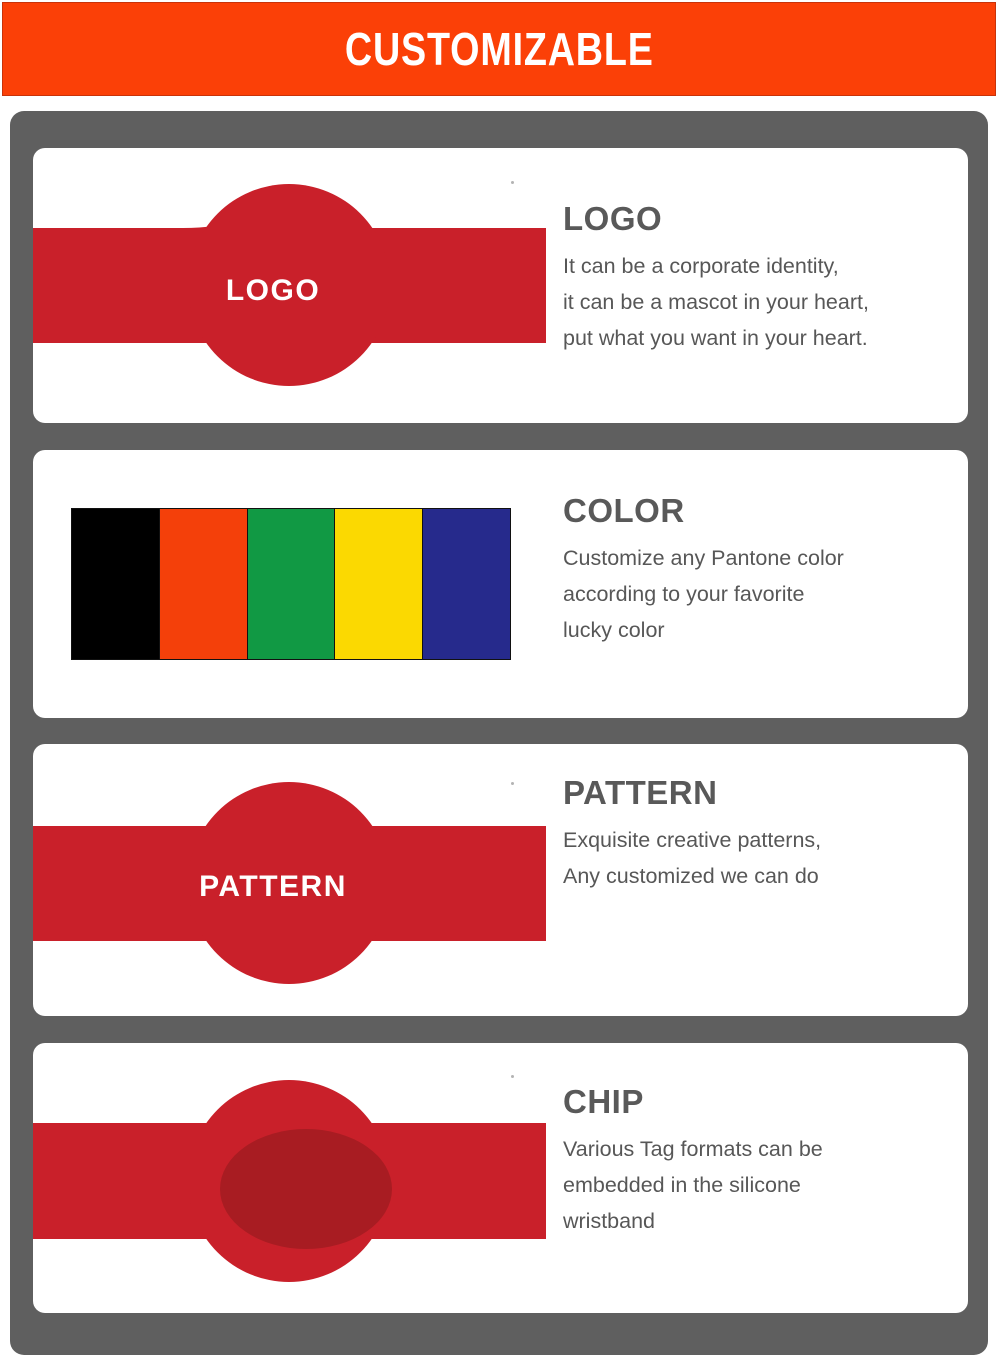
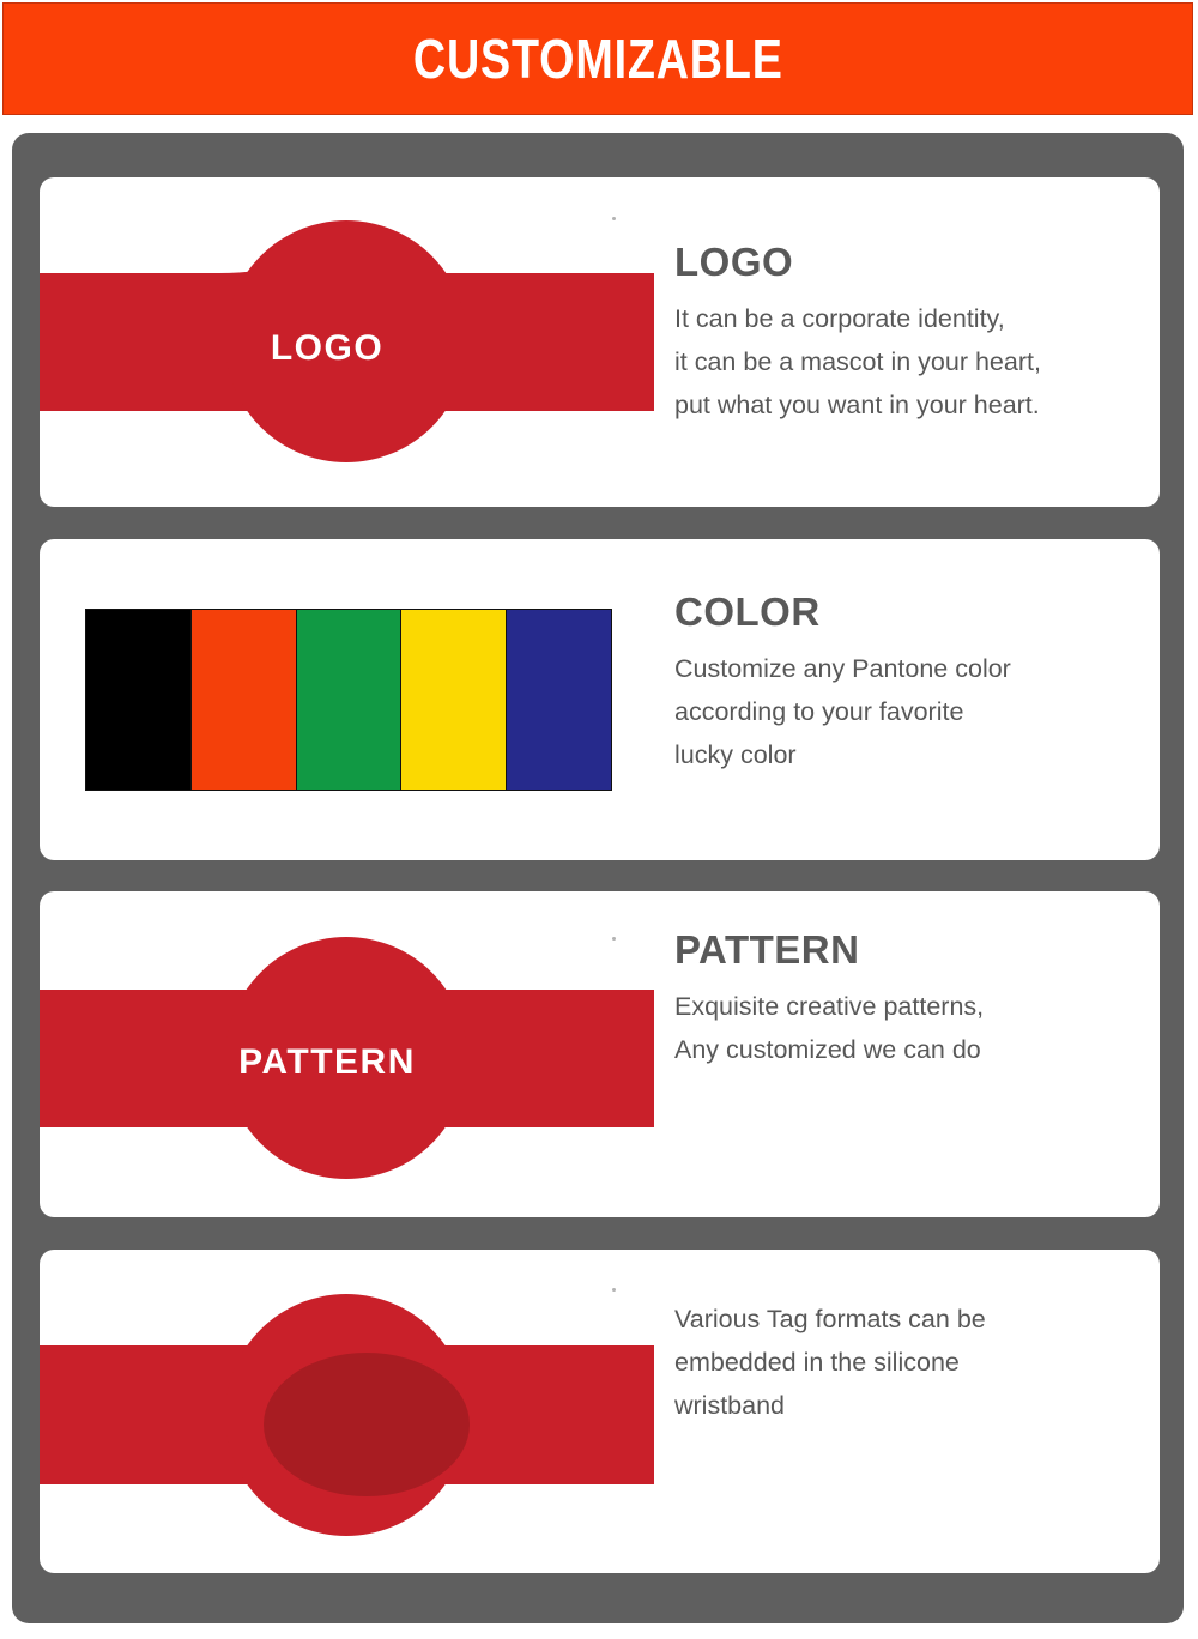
  CUSTOMIZABLE
  LOGO
  LOGO
  It can be a corporate identity,
  it can be a mascot in your heart,
  put what you want in your heart.
  COLOR
  Customize any Pantone color
  according to your favorite
  lucky color
  PATTERN
  PATTERN
  Exquisite creative patterns,
  Any customized we can do
- CHIP
  Various Tag formats can be
  embedded in the silicone
  wristband
